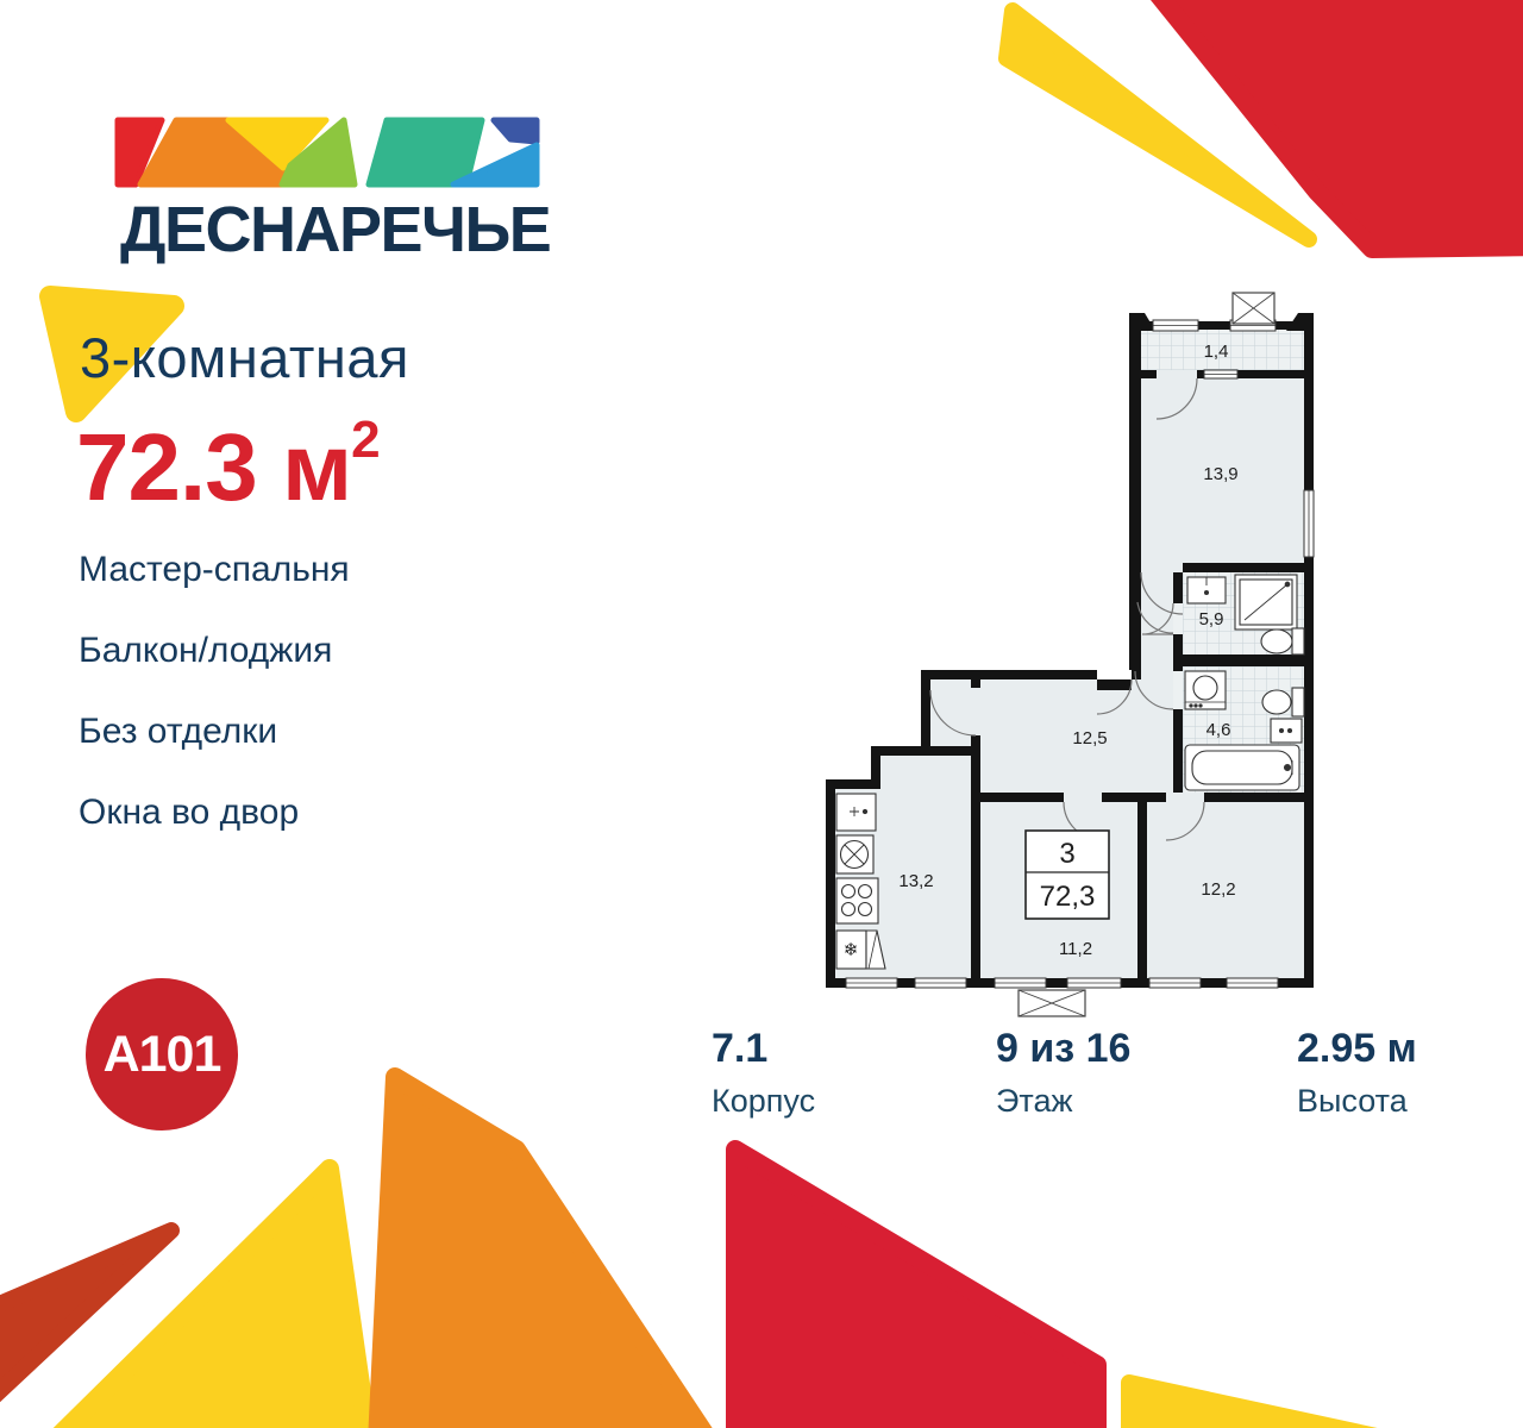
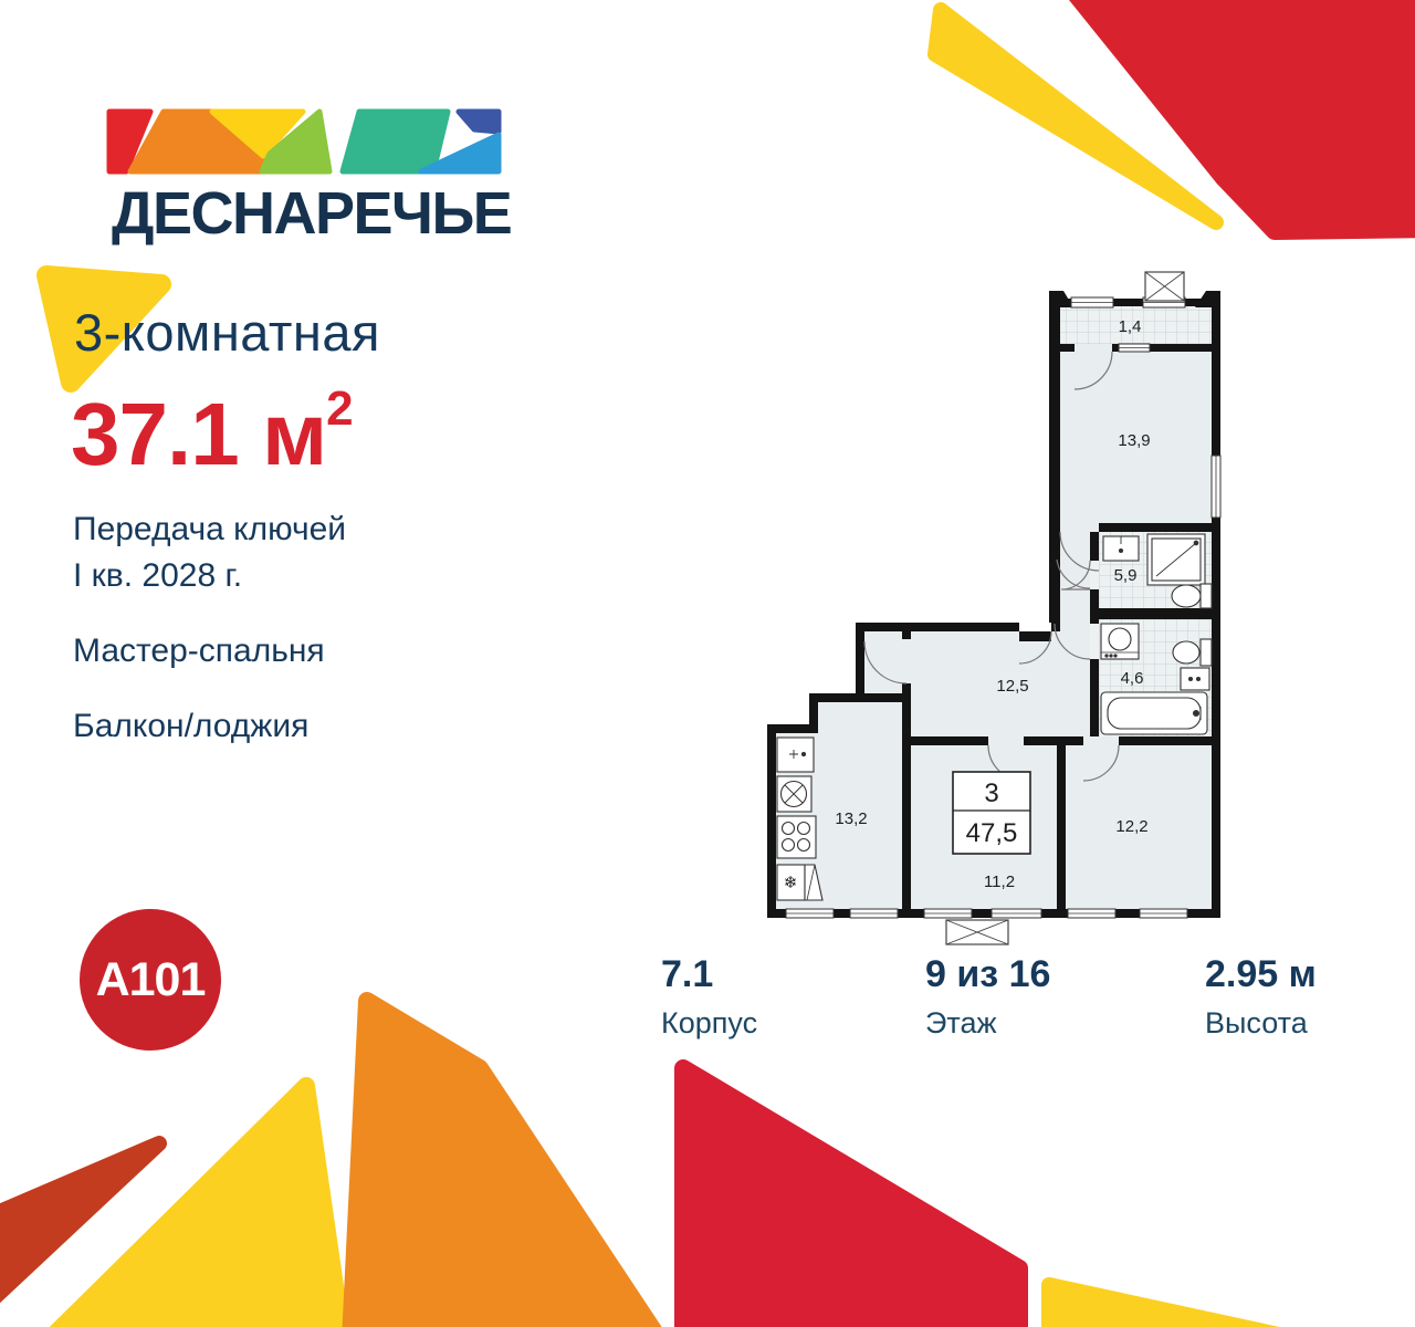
  ДЕСНАРЕЧЬЕ
  3-комнатная
- 72.3 м2
+ 37.1 м2
+ Передача ключей
+ I кв. 2028 г.
  Мастер-спальня
  Балкон/лоджия
- Без отделки
- Окна во двор
  A101
  ❄
  3
- 72,3
+ 47,5
  1,4
  13,9
  5,9
  4,6
  12,5
  13,2
  11,2
  12,2
  7.1
  Корпус
  9 из 16
  Этаж
  2.95 м
  Высота
